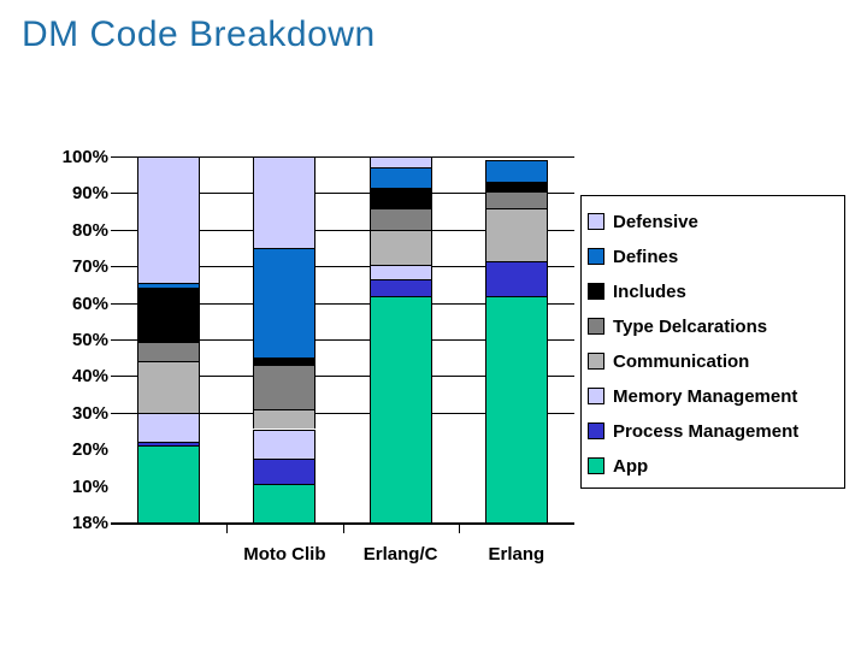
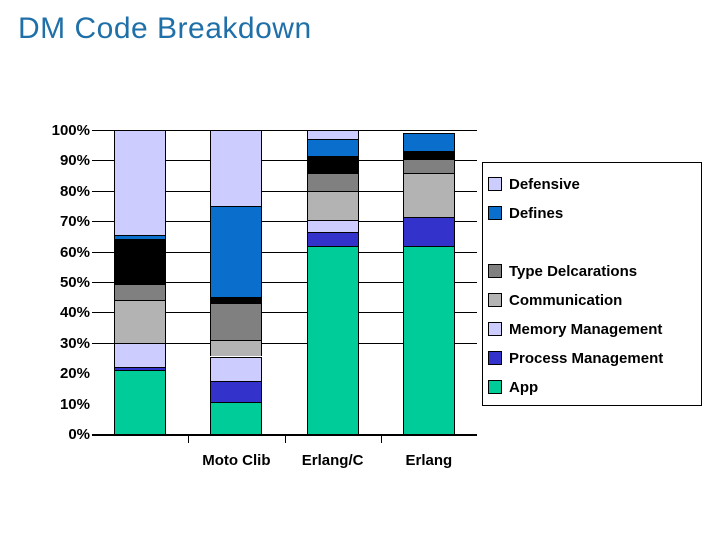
  DM Code Breakdown
  100%
  90%
  80%
  70%
  60%
  50%
  40%
  30%
  20%
  10%
- 18%
+ 0%
  Moto Clib
  Erlang/C
  Erlang
  Defensive
  Defines
- Includes
  Type Delcarations
  Communication
  Memory Management
  Process Management
  App
